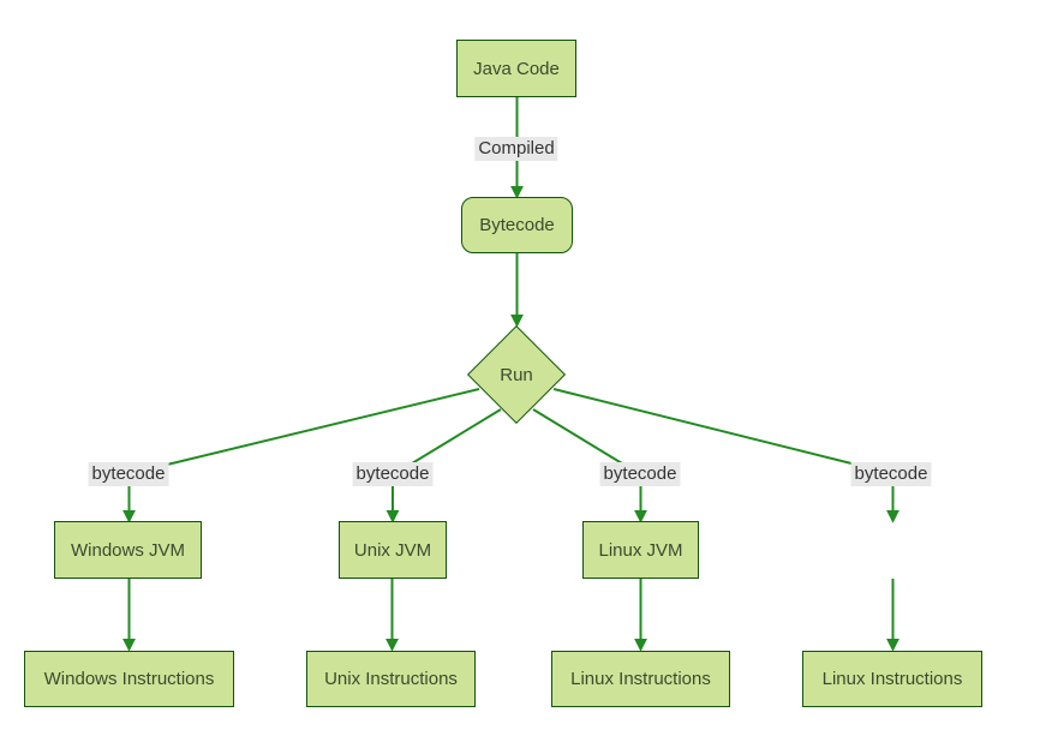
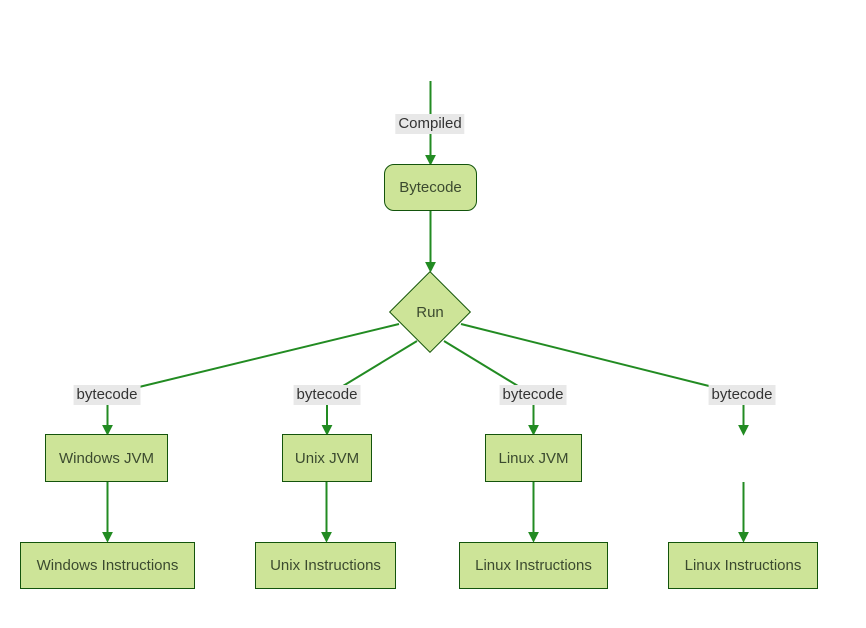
- Java Code
  Bytecode
  Run
  Windows JVM
  Unix JVM
  Linux JVM
  Windows Instructions
  Unix Instructions
  Linux Instructions
  Linux Instructions
  Compiled
  bytecode
  bytecode
  bytecode
  bytecode
